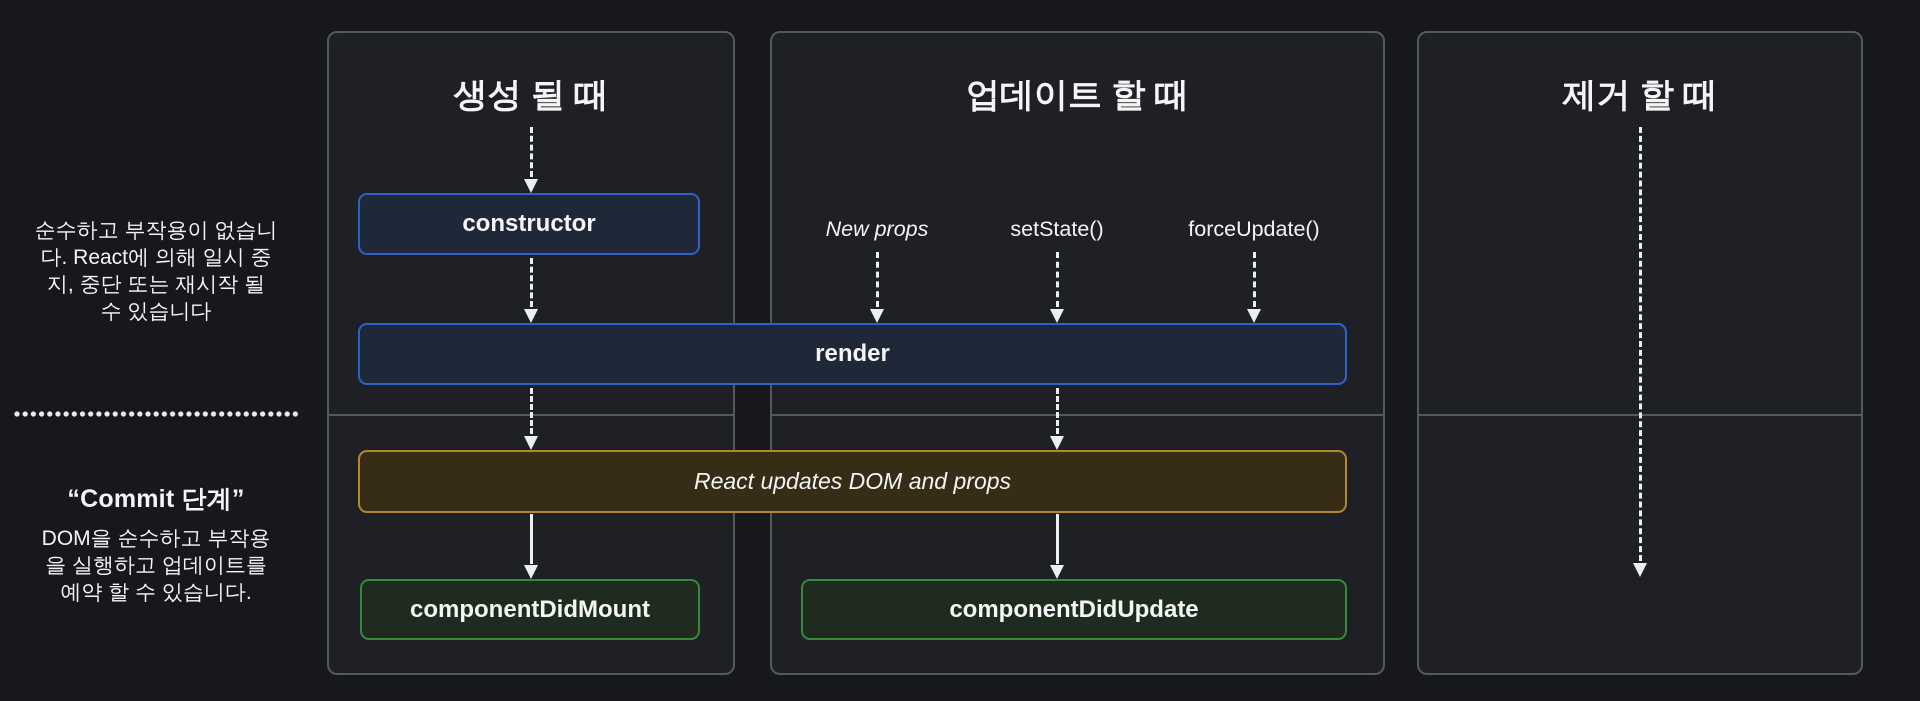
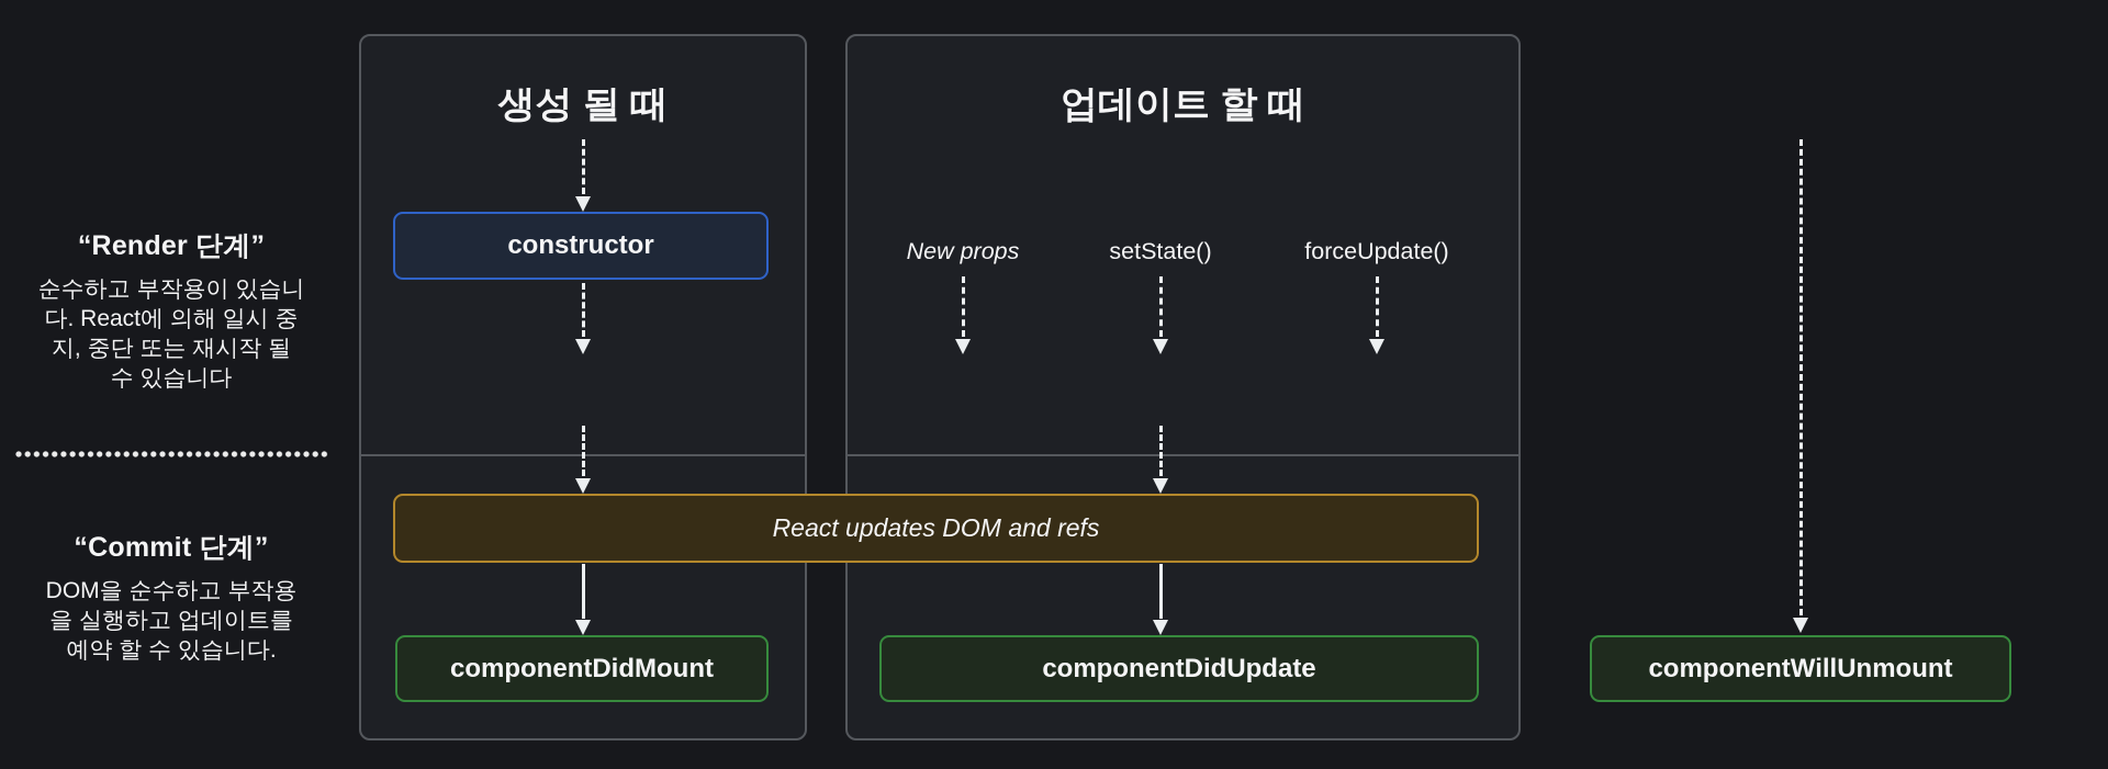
+ “Render 단계”
- 순수하고 부작용이 없습니다. React에 의해 일시 중지, 중단 또는 재시작 될 수 있습니다
+ 순수하고 부작용이 있습니다. React에 의해 일시 중지, 중단 또는 재시작 될 수 있습니다
  “Commit 단계”
  DOM을 순수하고 부작용을 실행하고 업데이트를 예약 할 수 있습니다.
  생성 될 때
  업데이트 할 때
- 제거 할 때
  New props
  setState()
  forceUpdate()
  constructor
- render
- React updates DOM and props
+ React updates DOM and refs
  componentDidMount
  componentDidUpdate
+ componentWillUnmount
